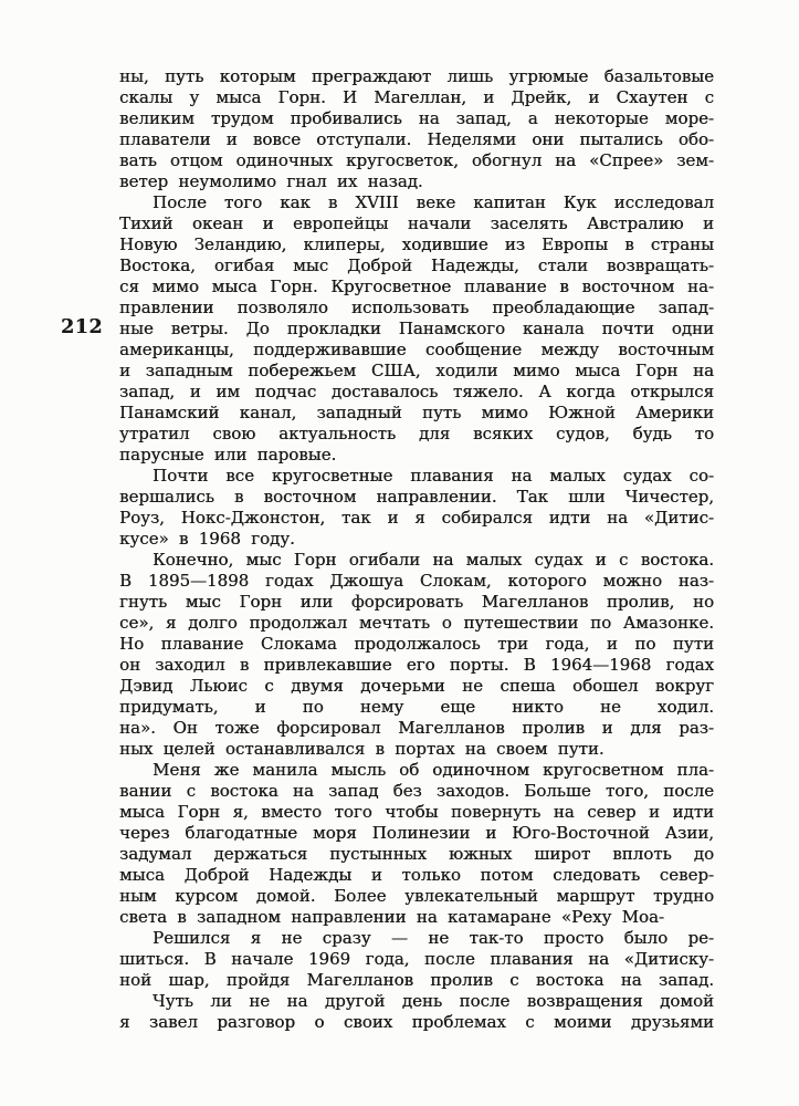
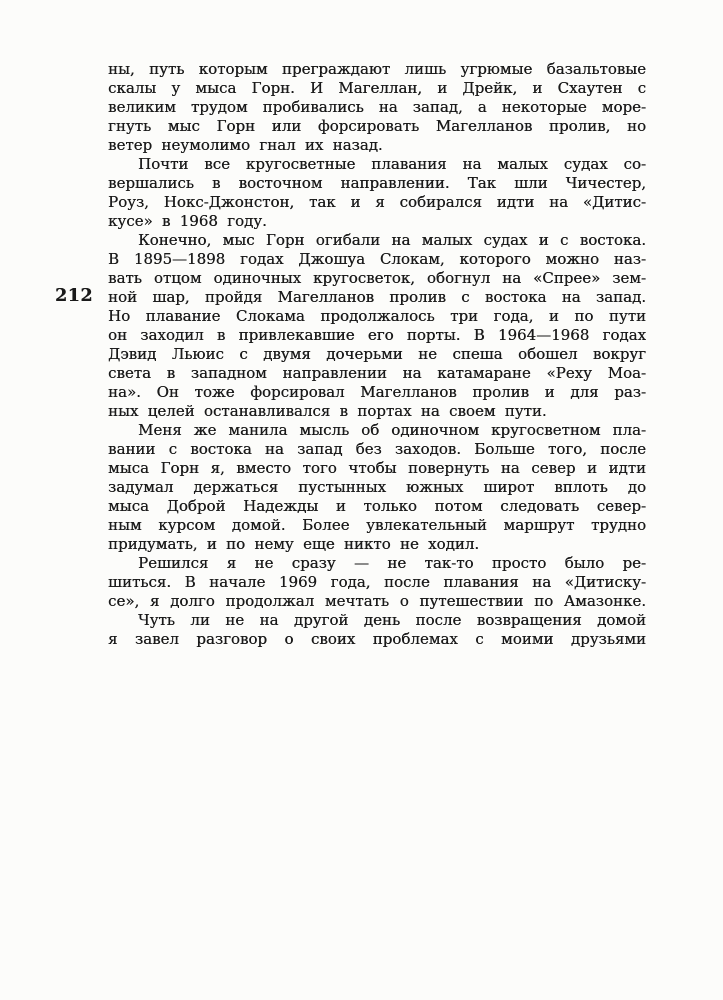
  212
  ны, путь которым преграждают лишь угрюмые базальтовые
  скалы у мыса Горн. И Магеллан, и Дрейк, и Схаутен с
  великим трудом пробивались на запад, а некоторые море-
- плаватели и вовсе отступали. Неделями они пытались обо-
- вать отцом одиночных кругосветок, обогнул на «Спрее» зем-
+ гнуть мыс Горн или форсировать Магелланов пролив, но
  ветер неумолимо гнал их назад.
- После того как в XVIII веке капитан Кук исследовал
- Тихий океан и европейцы начали заселять Австралию и
- Новую Зеландию, клиперы, ходившие из Европы в страны
- Востока, огибая мыс Доброй Надежды, стали возвращать-
- ся мимо мыса Горн. Кругосветное плавание в восточном на-
- правлении позволяло использовать преобладающие запад-
- ные ветры. До прокладки Панамского канала почти одни
- американцы, поддерживавшие сообщение между восточным
- и западным побережьем США, ходили мимо мыса Горн на
- запад, и им подчас доставалось тяжело. А когда открылся
- Панамский канал, западный путь мимо Южной Америки
- утратил свою актуальность для всяких судов, будь то
- парусные или паровые.
  Почти все кругосветные плавания на малых судах со-
  вершались в восточном направлении. Так шли Чичестер,
  Роуз, Нокс-Джонстон, так и я собирался идти на «Дитис-
  кусе» в 1968 году.
  Конечно, мыс Горн огибали на малых судах и с востока.
  В 1895—1898 годах Джошуа Слокам, которого можно наз-
- гнуть мыс Горн или форсировать Магелланов пролив, но
+ вать отцом одиночных кругосветок, обогнул на «Спрее» зем-
- се», я долго продолжал мечтать о путешествии по Амазонке.
+ ной шар, пройдя Магелланов пролив с востока на запад.
  Но плавание Слокама продолжалось три года, и по пути
  он заходил в привлекавшие его порты. В 1964—1968 годах
  Дэвид Льюис с двумя дочерьми не спеша обошел вокруг
- придумать, и по нему еще никто не ходил.
+ света в западном направлении на катамаране «Реху Моа-
  на». Он тоже форсировал Магелланов пролив и для раз-
  ных целей останавливался в портах на своем пути.
  Меня же манила мысль об одиночном кругосветном пла-
  вании с востока на запад без заходов. Больше того, после
  мыса Горн я, вместо того чтобы повернуть на север и идти
- через благодатные моря Полинезии и Юго-Восточной Азии,
  задумал держаться пустынных южных широт вплоть до
  мыса Доброй Надежды и только потом следовать север-
  ным курсом домой. Более увлекательный маршрут трудно
- света в западном направлении на катамаране «Реху Моа-
+ придумать, и по нему еще никто не ходил.
  Решился я не сразу — не так-то просто было ре-
  шиться. В начале 1969 года, после плавания на «Дитиску-
- ной шар, пройдя Магелланов пролив с востока на запад.
+ се», я долго продолжал мечтать о путешествии по Амазонке.
  Чуть ли не на другой день после возвращения домой
  я завел разговор о своих проблемах с моими друзьями
